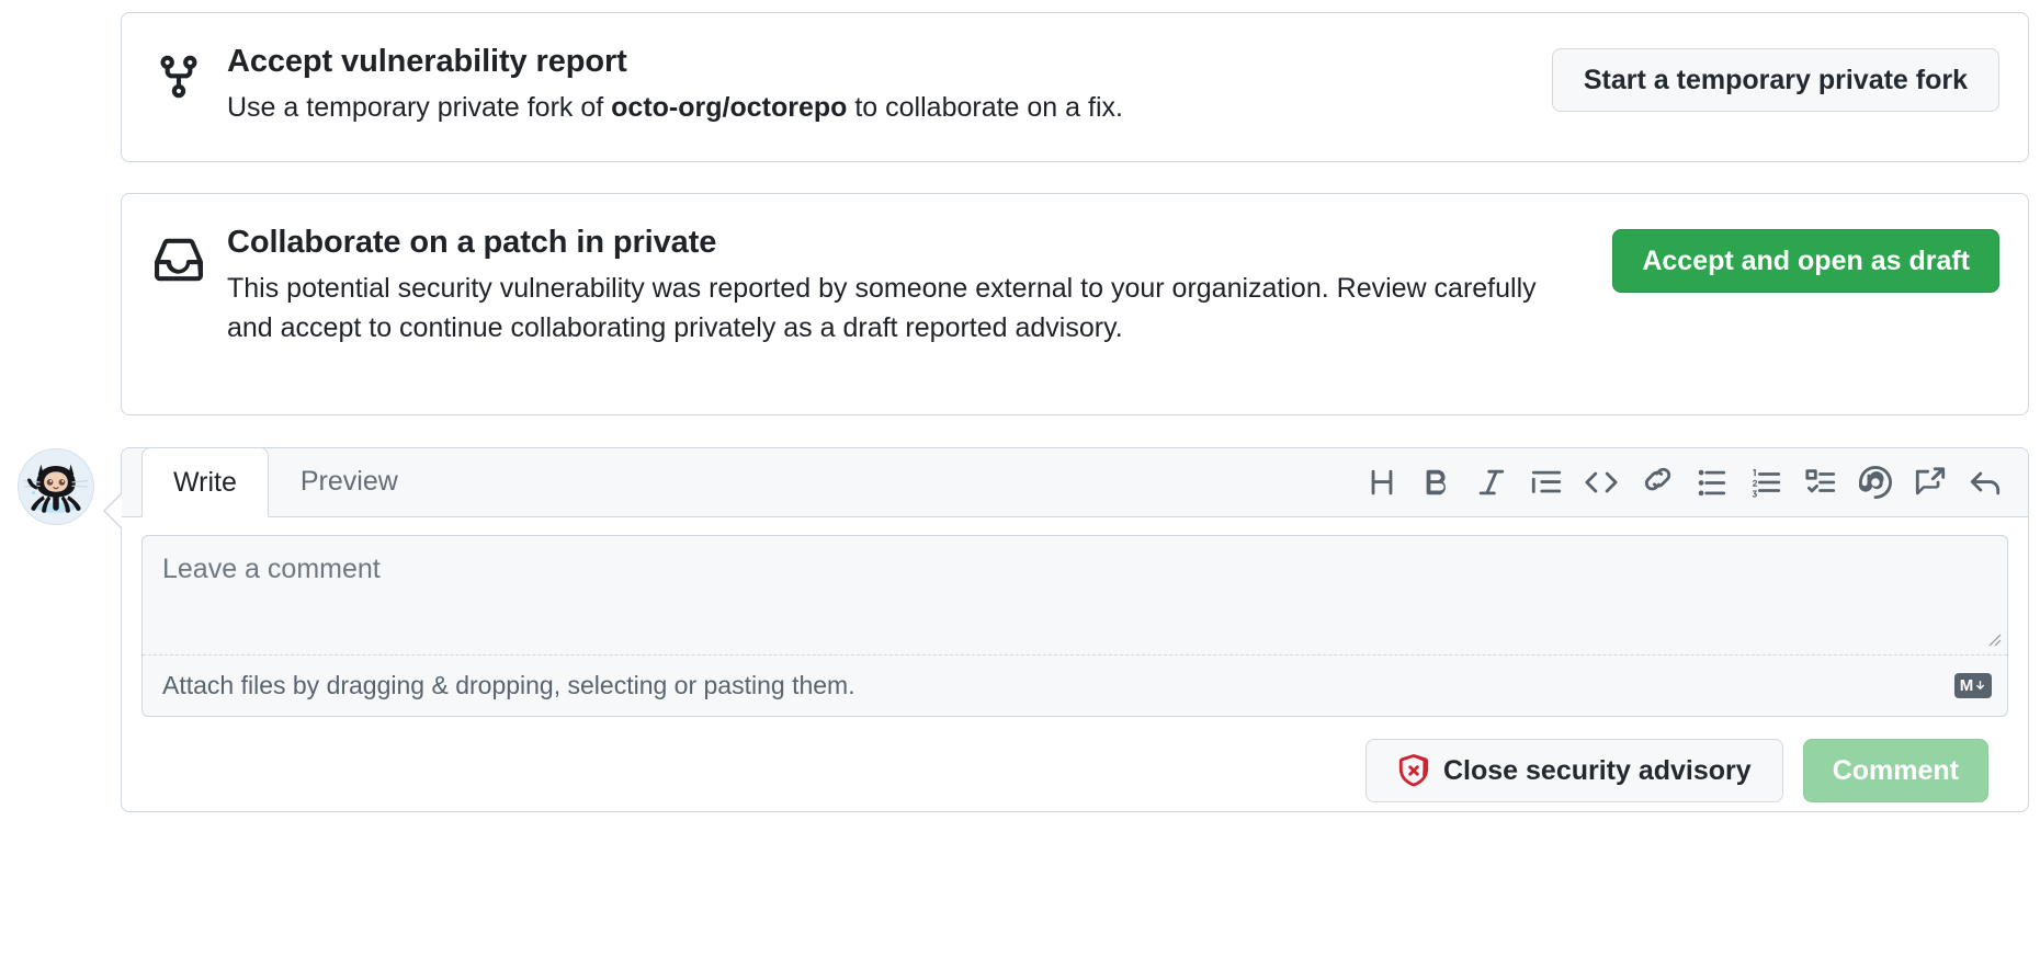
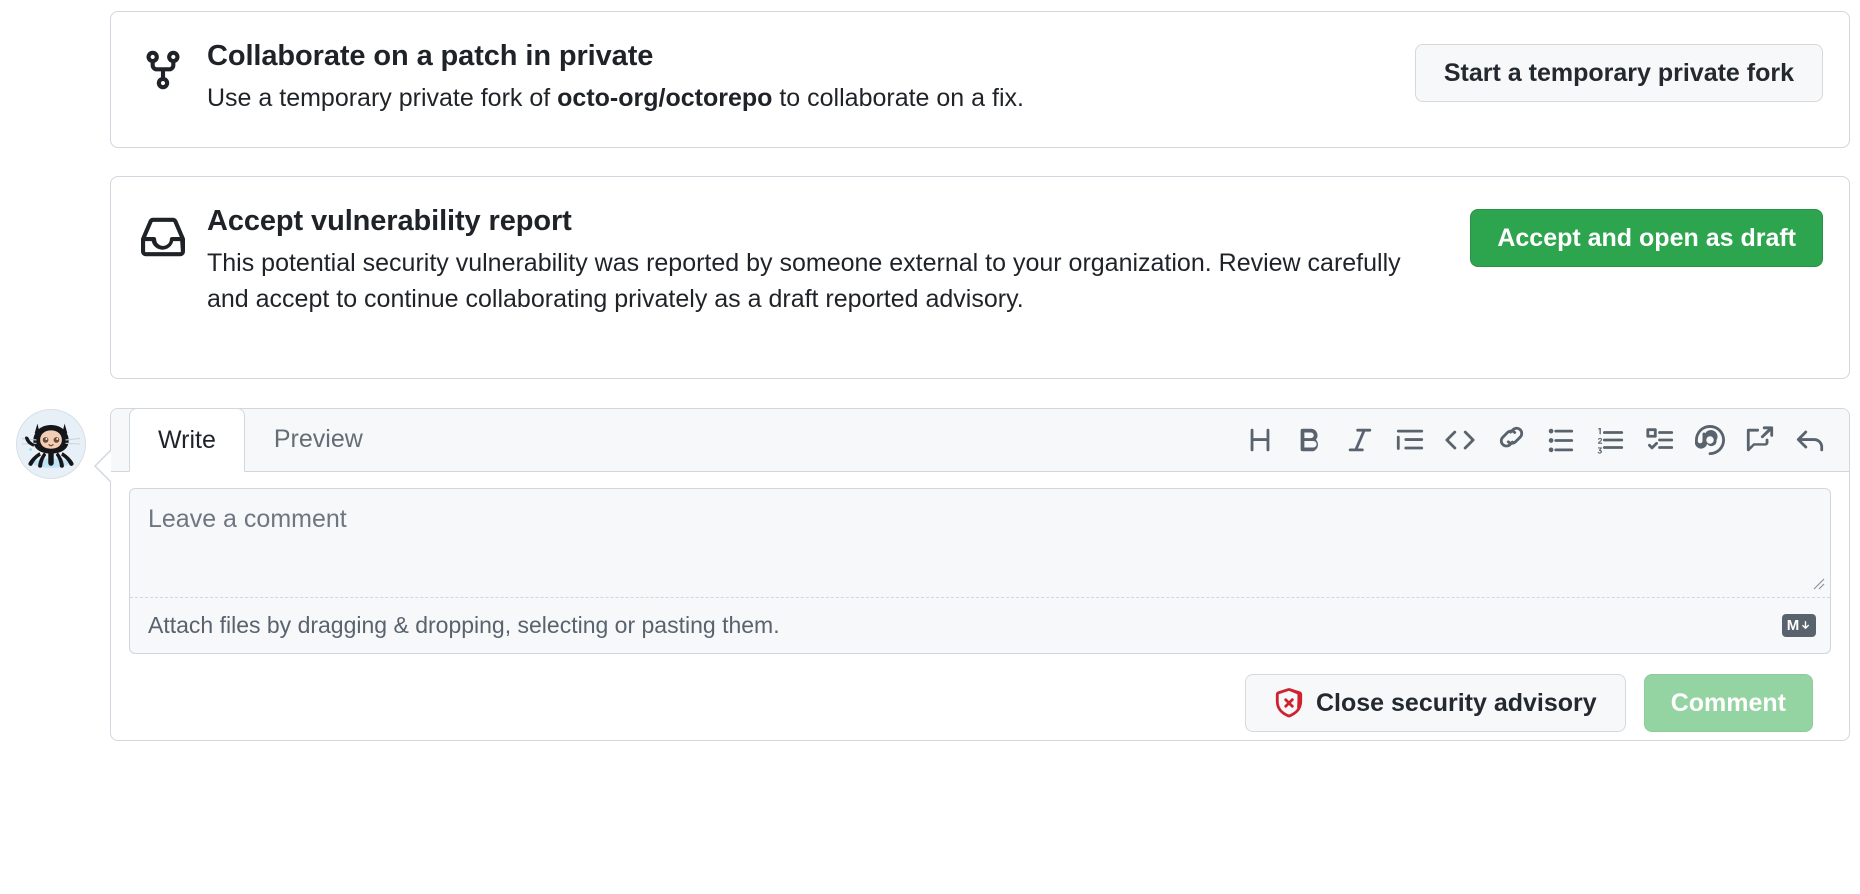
- Accept vulnerability report
+ Collaborate on a patch in private
  Use a temporary private fork of octo-org/octorepo to collaborate on a fix.
  Start a temporary private fork
- Collaborate on a patch in private
+ Accept vulnerability report
  This potential security vulnerability was reported by someone external to your organization. Review carefully and accept to continue collaborating privately as a draft reported advisory.
  Accept and open as draft
  Write
  Preview
  Leave a comment
  Attach files by dragging & dropping, selecting or pasting them.
  M
  Close security advisory
  Comment
